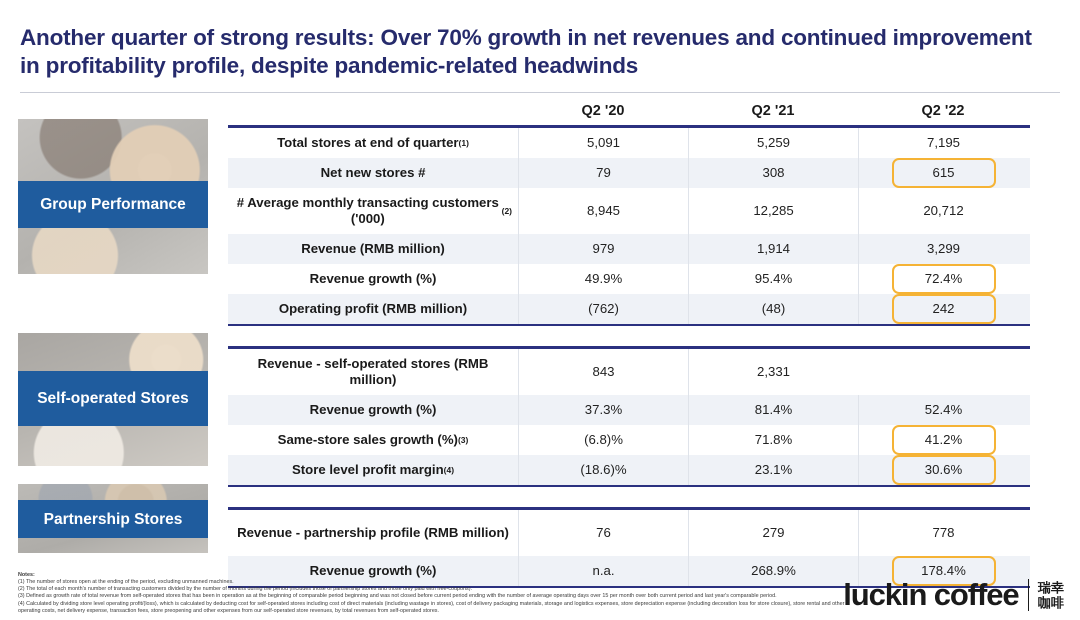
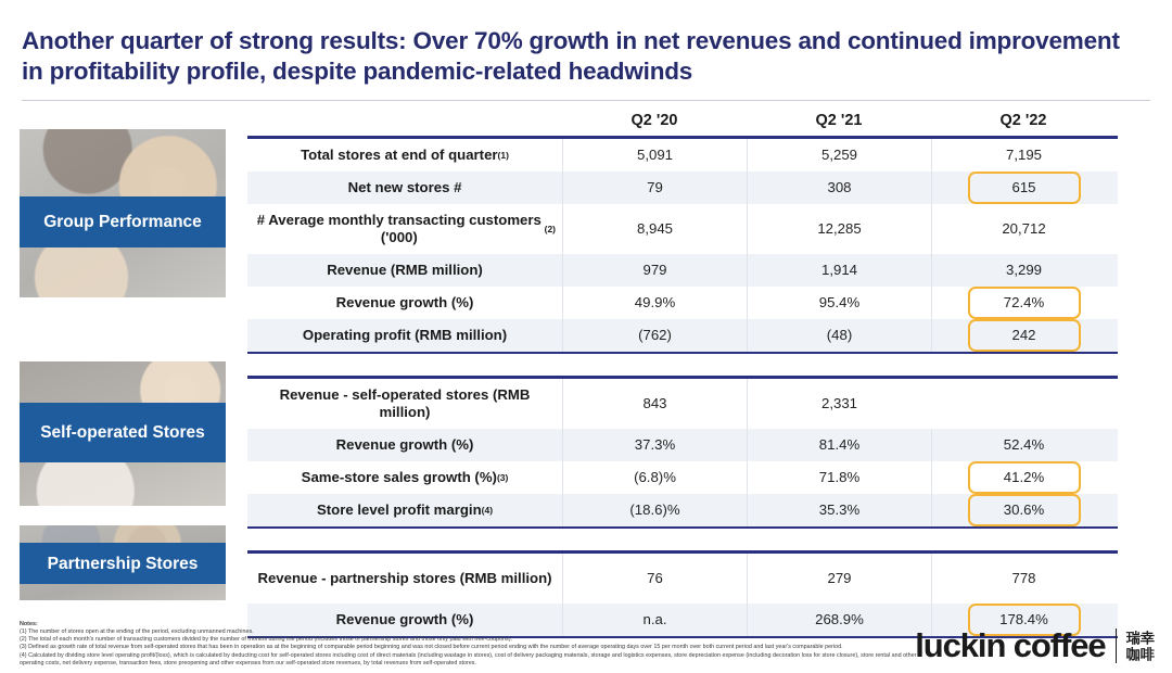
  Another quarter of strong results: Over 70% growth in net revenues and continued improvement in profitability profile, despite pandemic-related headwinds
  Group Performance
  Self-operated Stores
  Partnership Stores
  Q2 '20
  Q2 '21
  Q2 '22
  Total stores at end of quarter
  (1)
  5,091
  5,259
  7,195
  Net new stores #
  79
  308
  615
  # Average monthly transacting customers ('000)
  (2)
  8,945
  12,285
  20,712
  Revenue (RMB million)
  979
  1,914
  3,299
  Revenue growth (%)
  49.9%
  95.4%
  72.4%
  Operating profit (RMB million)
  (762)
  (48)
  242
  Revenue - self-operated stores (RMB million)
  843
  2,331
  Revenue growth (%)
  37.3%
  81.4%
  52.4%
  Same-store sales growth (%)
  (3)
  (6.8)%
  71.8%
  41.2%
  Store level profit margin
  (4)
  (18.6)%
- 23.1%
+ 35.3%
  30.6%
- Revenue - partnership profile (RMB million)
+ Revenue - partnership stores (RMB million)
  76
  279
  778
  Revenue growth (%)
  n.a.
  268.9%
  178.4%
  luckin coffee
  瑞幸
  咖啡
